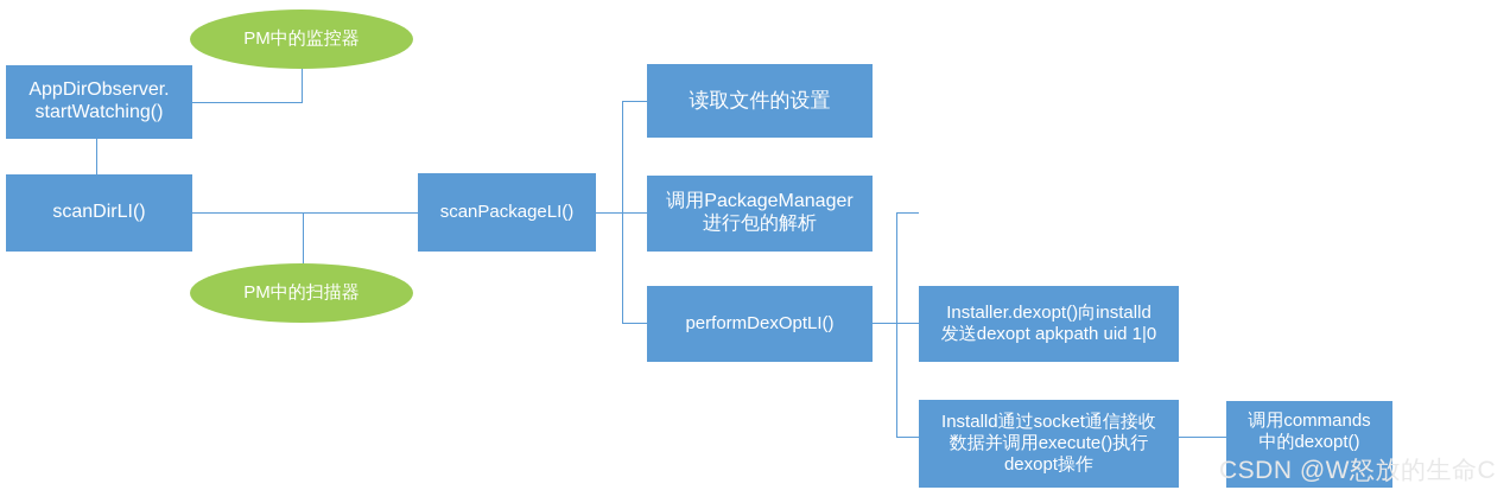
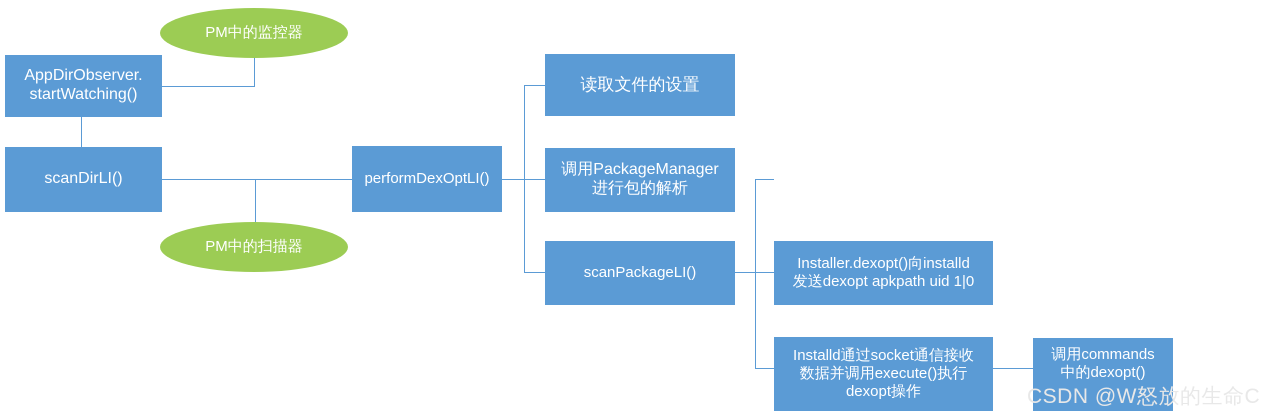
  PM中的监控器
  PM中的扫描器
  AppDirObserver.
  startWatching()
  scanDirLI()
- scanPackageLI()
+ performDexOptLI()
  读取文件的设置
  调用PackageManager
  进行包的解析
- performDexOptLI()
+ scanPackageLI()
  Installer.dexopt()向installd
  发送dexopt apkpath uid 1|0
  Installd通过socket通信接收
  数据并调用execute()执行
  dexopt操作
  调用commands
  中的dexopt()
  CSDN @W怒放的生命C
